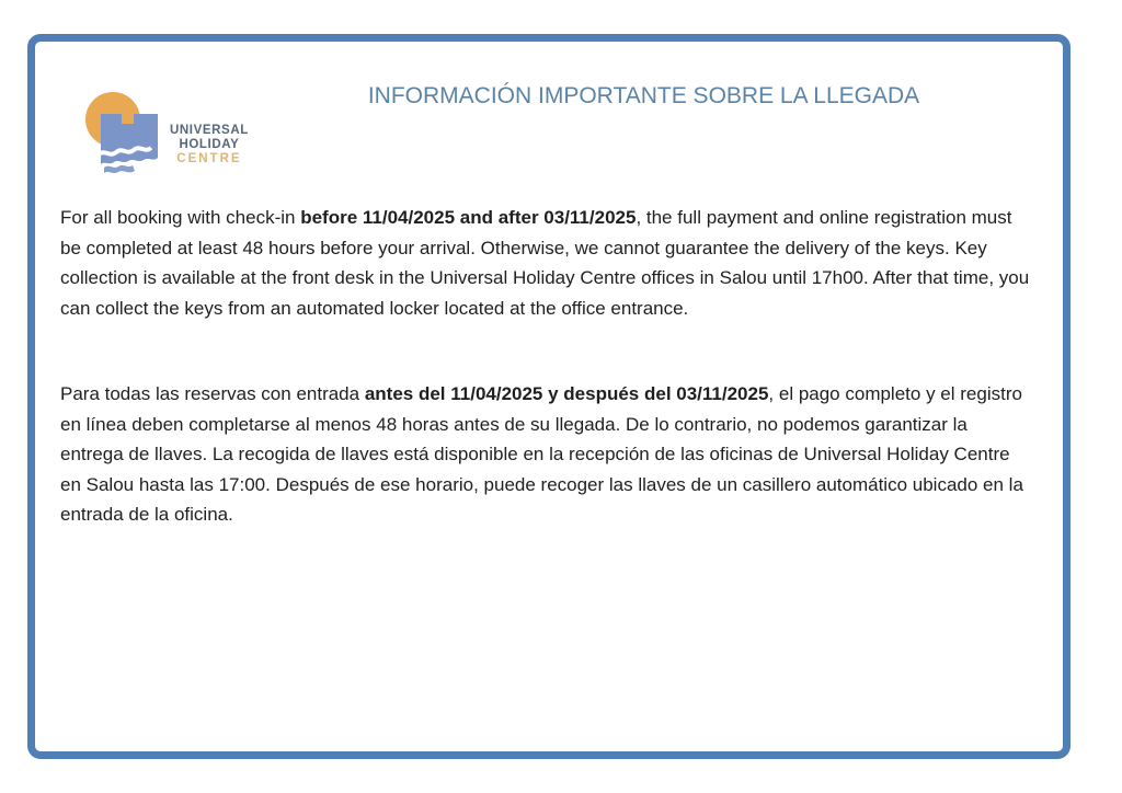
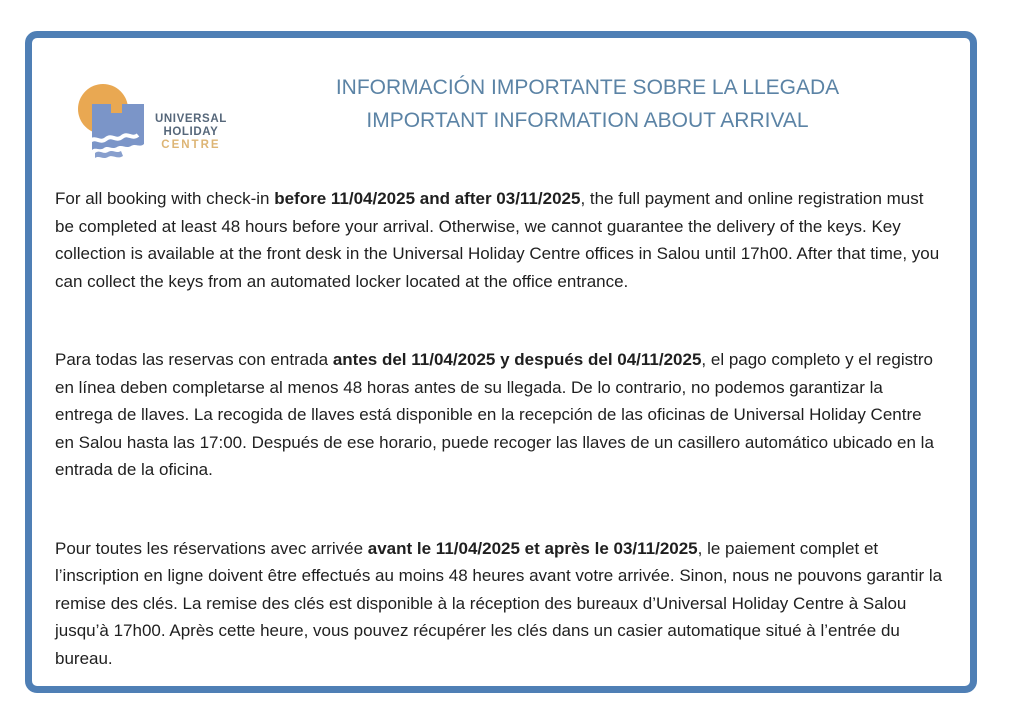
  UNIVERSAL
  HOLIDAY
  CENTRE
  INFORMACIÓN IMPORTANTE SOBRE LA LLEGADA
+ IMPORTANT INFORMATION ABOUT ARRIVAL
  For all booking with check-in before 11/04/2025 and after 03/11/2025, the full payment and online registration must be completed at least 48 hours before your arrival. Otherwise, we cannot guarantee the delivery of the keys. Key collection is available at the front desk in the Universal Holiday Centre offices in Salou until 17h00. After that time, you can collect the keys from an automated locker located at the office entrance.
- Para todas las reservas con entrada antes del 11/04/2025 y después del 03/11/2025, el pago completo y el registro en línea deben completarse al menos 48 horas antes de su llegada. De lo contrario, no podemos garantizar la entrega de llaves. La recogida de llaves está disponible en la recepción de las oficinas de Universal Holiday Centre en Salou hasta las 17:00. Después de ese horario, puede recoger las llaves de un casillero automático ubicado en la entrada de la oficina.
+ Para todas las reservas con entrada antes del 11/04/2025 y después del 04/11/2025, el pago completo y el registro en línea deben completarse al menos 48 horas antes de su llegada. De lo contrario, no podemos garantizar la entrega de llaves. La recogida de llaves está disponible en la recepción de las oficinas de Universal Holiday Centre en Salou hasta las 17:00. Después de ese horario, puede recoger las llaves de un casillero automático ubicado en la entrada de la oficina.
+ Pour toutes les réservations avec arrivée avant le 11/04/2025 et après le 03/11/2025, le paiement complet et l’inscription en ligne doivent être effectués au moins 48 heures avant votre arrivée. Sinon, nous ne pouvons garantir la remise des clés. La remise des clés est disponible à la réception des bureaux d’Universal Holiday Centre à Salou jusqu’à 17h00. Après cette heure, vous pouvez récupérer les clés dans un casier automatique situé à l’entrée du bureau.
